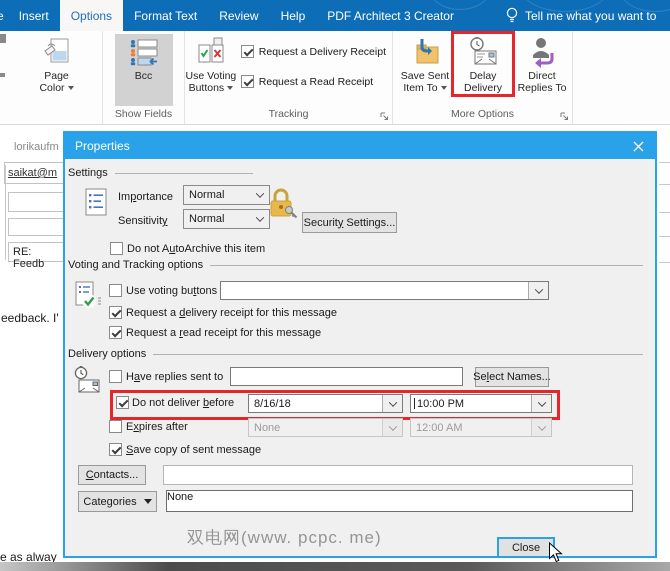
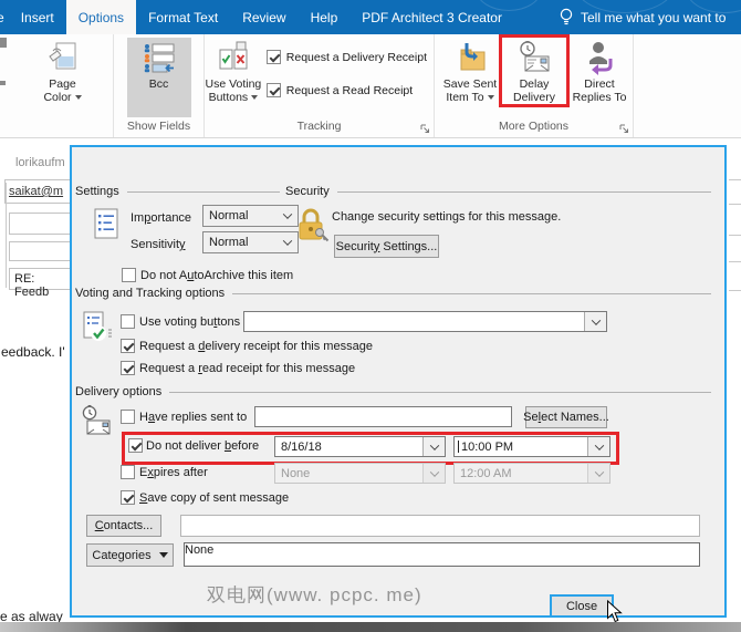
  e
  Insert
  Options
  Format Text
  Review
  Help
  PDF Architect 3 Creator
  Tell me what you want to
  Page
  Color
  Bcc
  Show Fields
  Use Voting
  Buttons
  Request a Delivery Receipt
  Request a Read Receipt
  Tracking
  Save Sent
  Item To
  Delay
  Delivery
  Direct
  Replies To
  More Options
  lorikaufm
  saikat@m
  RE: Feedb
  eedback. I'
  e as alway
- Properties
  Settings
  Importance
  Normal
  Sensitivity
  Normal
  Do not AutoArchive this item
+ Security
+ Change security settings for this message.
  Security Settings...
  Voting and Tracking options
  Use voting buttons
  Request a delivery receipt for this message
  Request a read receipt for this message
  Delivery options
  Have replies sent to
  Select Names...
  Do not deliver before
  8/16/18
  10:00 PM
  Expires after
  None
  12:00 AM
  Save copy of sent message
  Contacts...
  Categories
  None
  双电网(www. pcpc. me)
  Close
